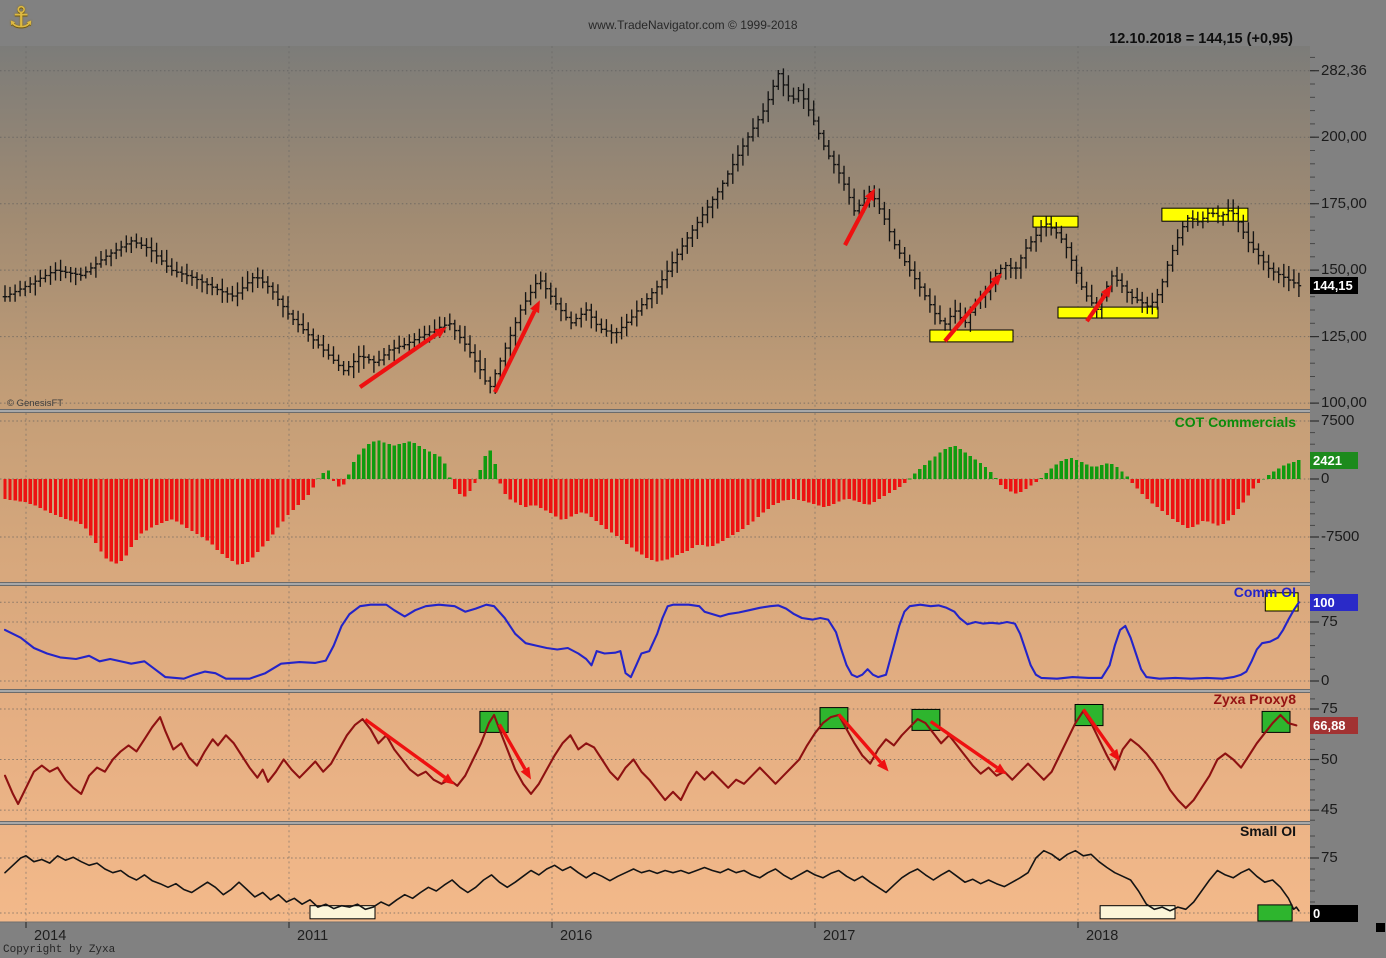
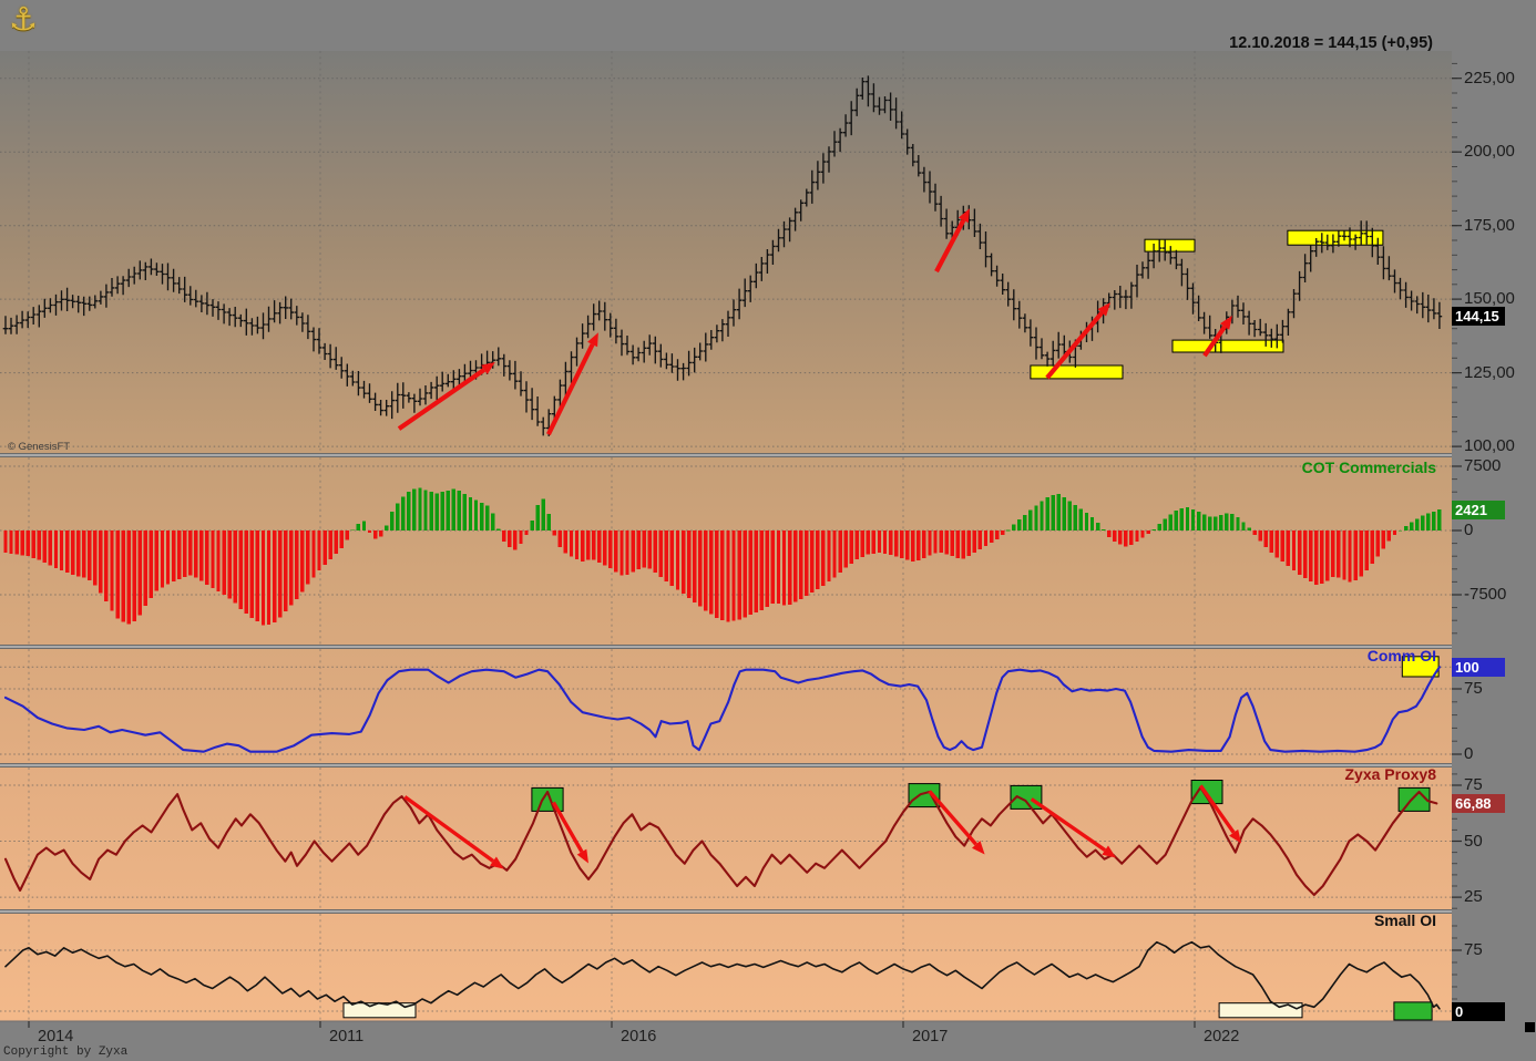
  ⚓
- www.TradeNavigator.com © 1999-2018
  12.10.2018 = 144,15 (+0,95)
  © GenesisFT
  COT Commercials
  Comm OI
  Zyxa Proxy8
  Small OI
  144,15
  2421
  100
  66,88
  0
  Copyright by Zyxa
- 282,36
+ 225,00
  200,00
  175,00
  150,00
  125,00
  100,00
  7500
  0
  -7500
  75
  0
  75
  50
- 45
+ 25
  75
  2014
  2011
  2016
  2017
- 2018
+ 2022
